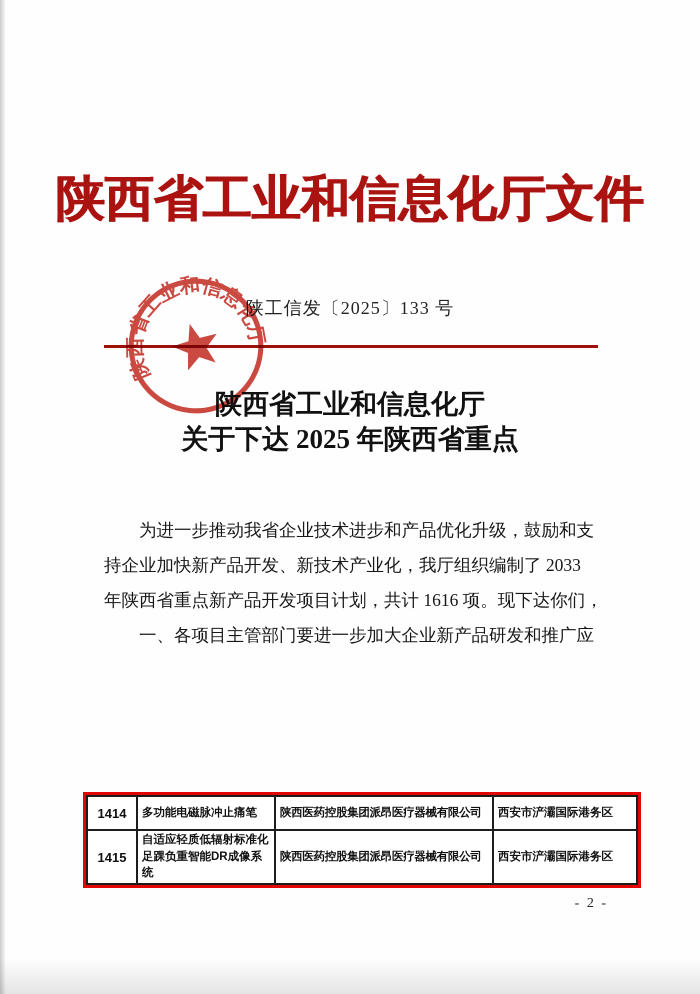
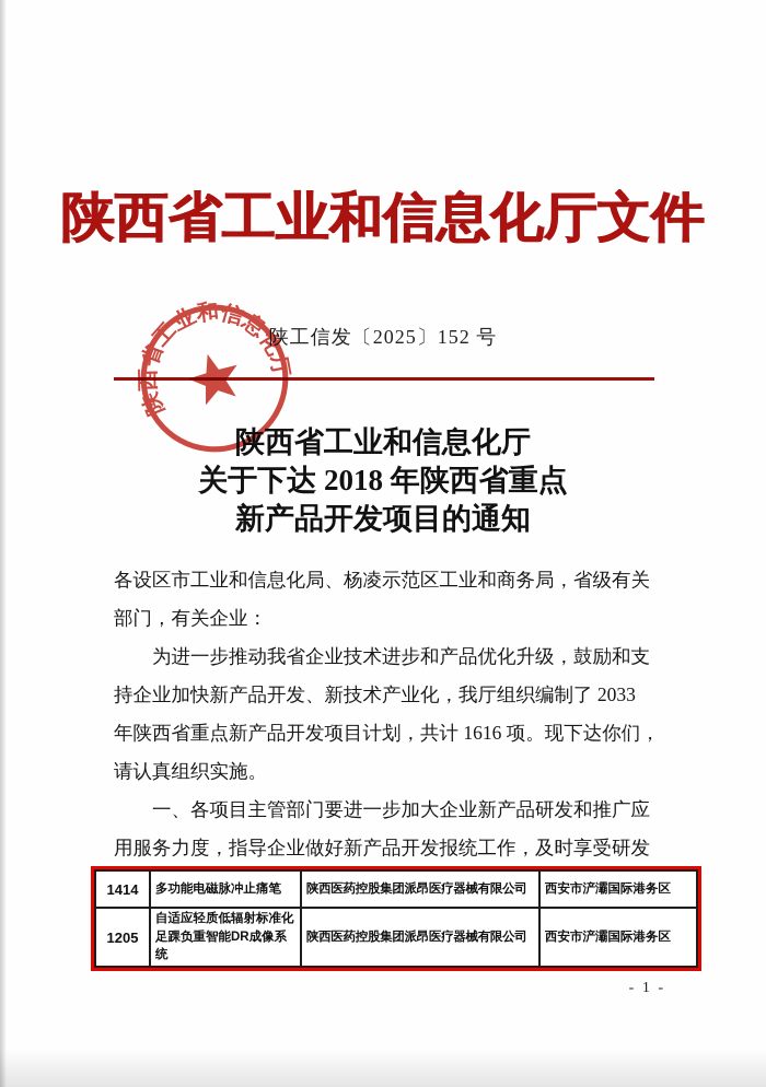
  陕西省工业和信息化厅文件
- 陕工信发〔2025〕133 号
+ 陕工信发〔2025〕152 号
  陕西省工业和信息化厅
- 关于下达 2025 年陕西省重点
+ 关于下达 2018 年陕西省重点
+ 新产品开发项目的通知
+ 各设区市工业和信息化局、杨凌示范区工业和商务局，省级有关
+ 部门，有关企业：
  为进一步推动我省企业技术进步和产品优化升级，鼓励和支
  持企业加快新产品开发、新技术产业化，我厅组织编制了 2033
  年陕西省重点新产品开发项目计划，共计 1616 项。现下达你们，
+ 请认真组织实施。
  一、各项目主管部门要进一步加大企业新产品研发和推广应
+ 用服务力度，指导企业做好新产品开发报统工作，及时享受研发
  1414	多功能电磁脉冲止痛笔	陕西医药控股集团派昂医疗器械有限公司	西安市浐灞国际港务区
- 1415	自适应轻质低辐射标准化 足踝负重智能DR成像系统	陕西医药控股集团派昂医疗器械有限公司	西安市浐灞国际港务区
+ 1205	自适应轻质低辐射标准化 足踝负重智能DR成像系统	陕西医药控股集团派昂医疗器械有限公司	西安市浐灞国际港务区
- - 2 -
+ - 1 -
